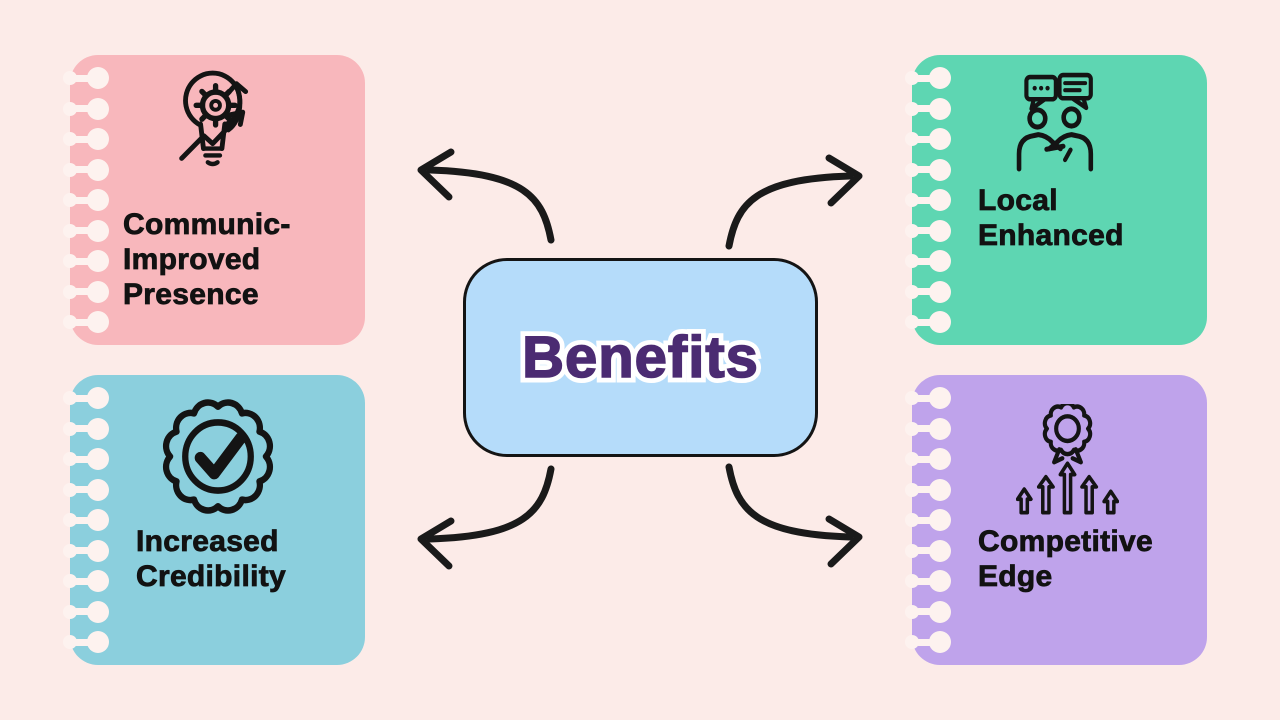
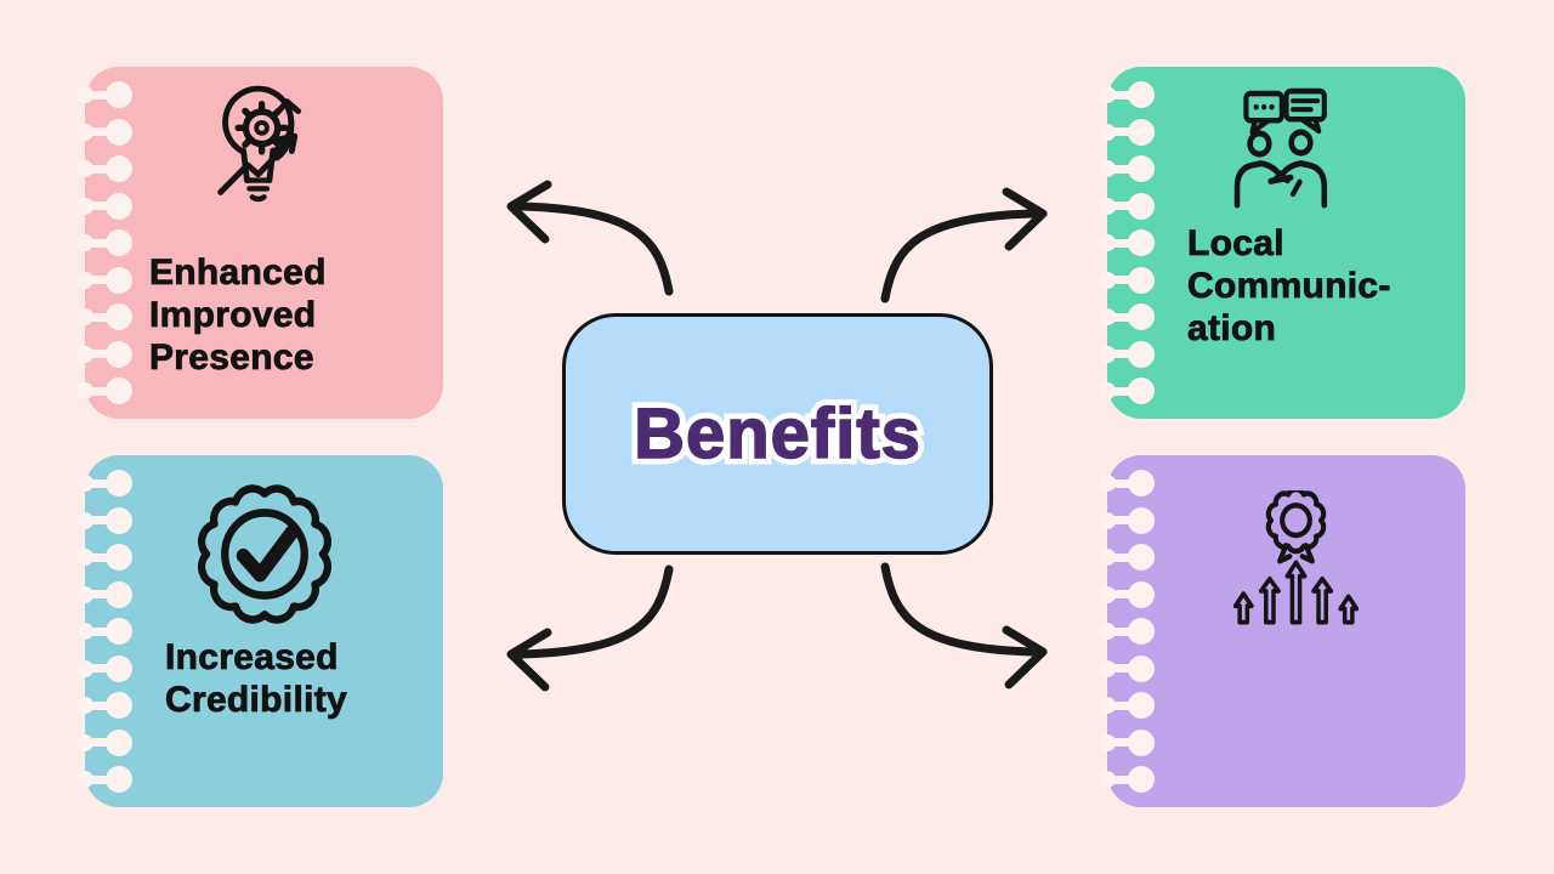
- Communic-
+ Enhanced
  Improved
  Presence
  Local
- Enhanced
+ Communic-
+ ation
  Increased
  Credibility
- Competitive
- Edge
  Benefits
